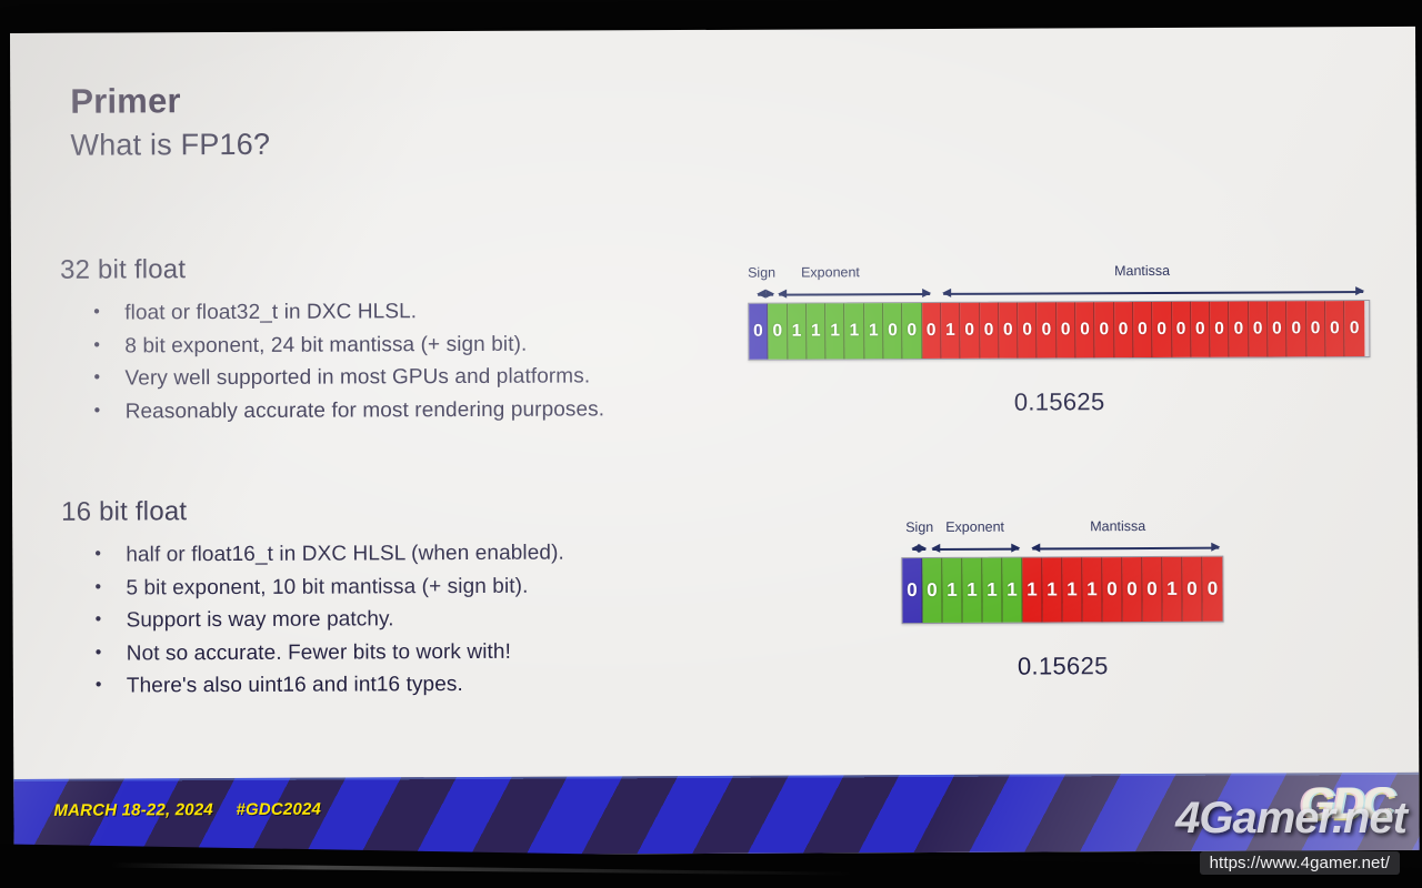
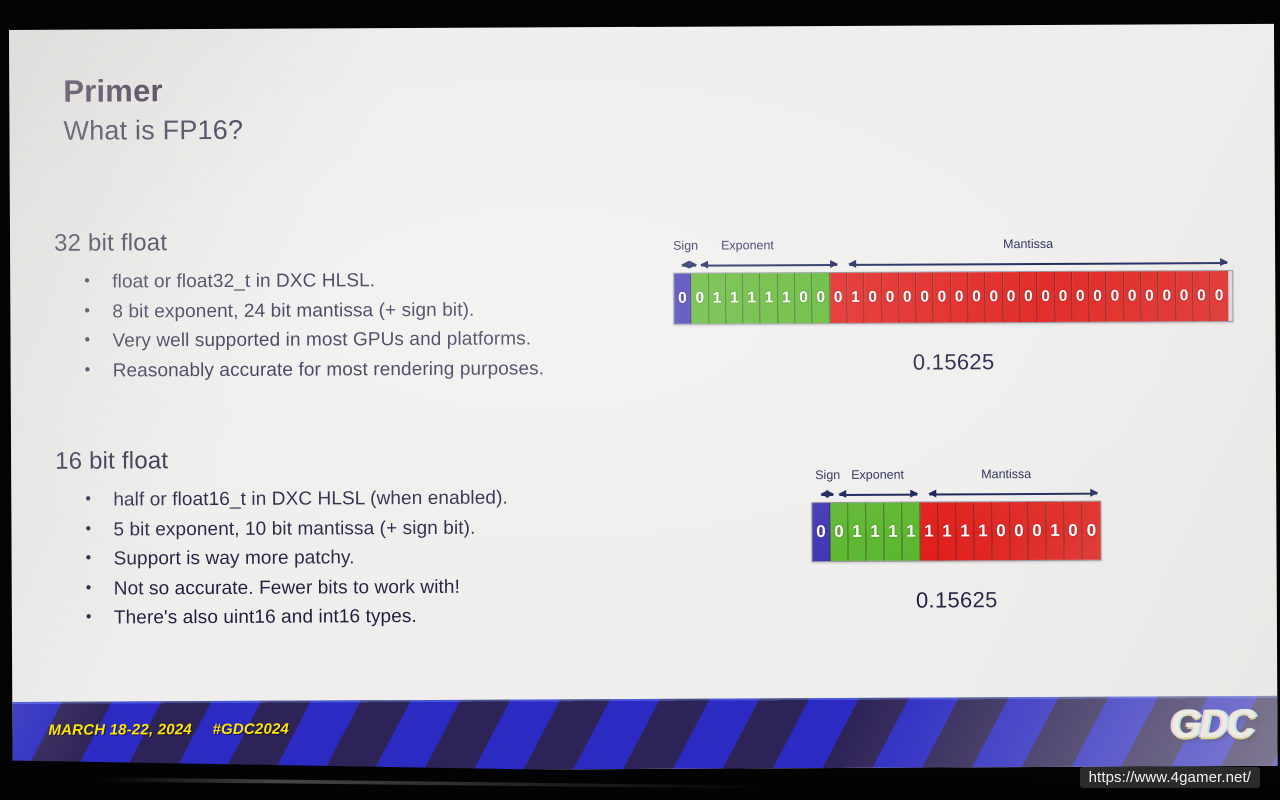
- 4Gamer.net
  https://www.4gamer.net/
